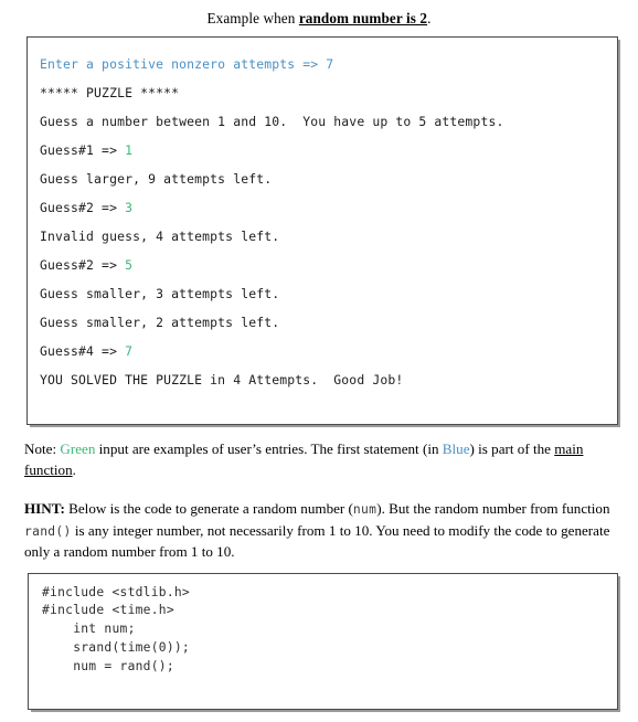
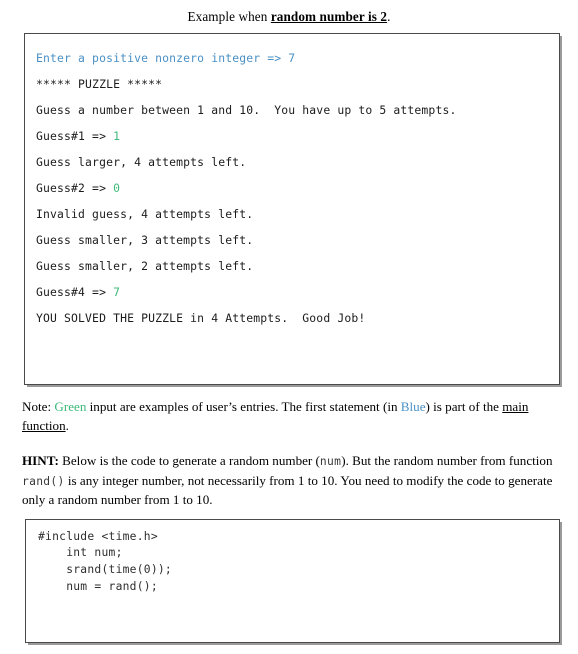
  Example when random number is 2.
- Enter a positive nonzero attempts => 7
+ Enter a positive nonzero integer => 7
  ***** PUZZLE *****
  Guess a number between 1 and 10. You have up to 5 attempts.
  Guess#1 => 1
- Guess larger, 9 attempts left.
+ Guess larger, 4 attempts left.
- Guess#2 => 3
+ Guess#2 => 0
  Invalid guess, 4 attempts left.
- Guess#2 => 5
  Guess smaller, 3 attempts left.
  Guess smaller, 2 attempts left.
  Guess#4 => 7
  YOU SOLVED THE PUZZLE in 4 Attempts. Good Job!
  Note: Green input are examples of user’s entries. The first statement (in Blue) is part of the main function.
  HINT: Below is the code to generate a random number (num). But the random number from function rand() is any integer number, not necessarily from 1 to 10. You need to modify the code to generate only a random number from 1 to 10.
- #include <stdlib.h>
  #include <time.h>
  int num;
  srand(time(0));
  num = rand();
